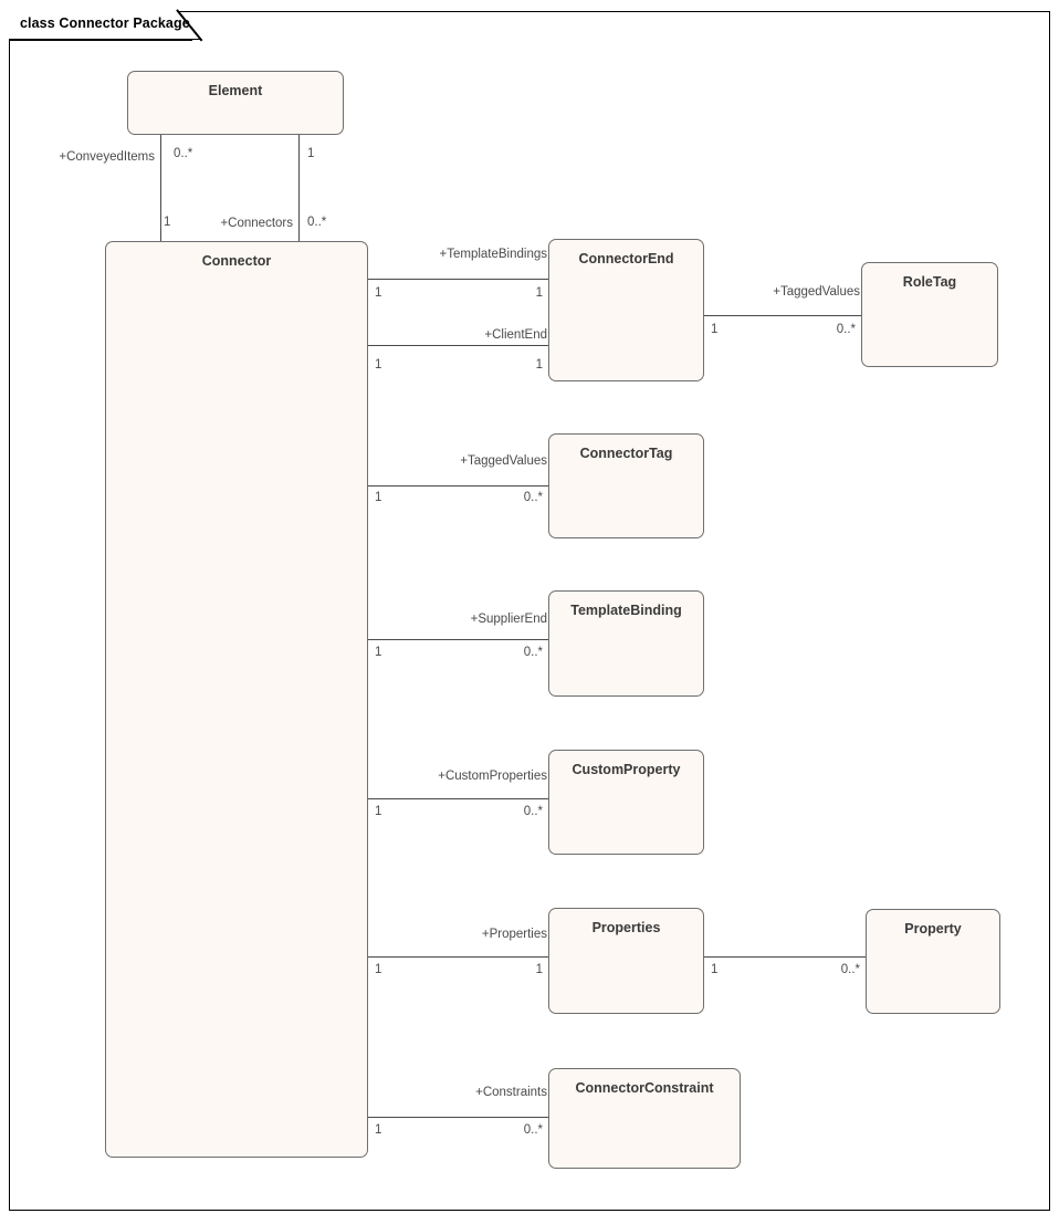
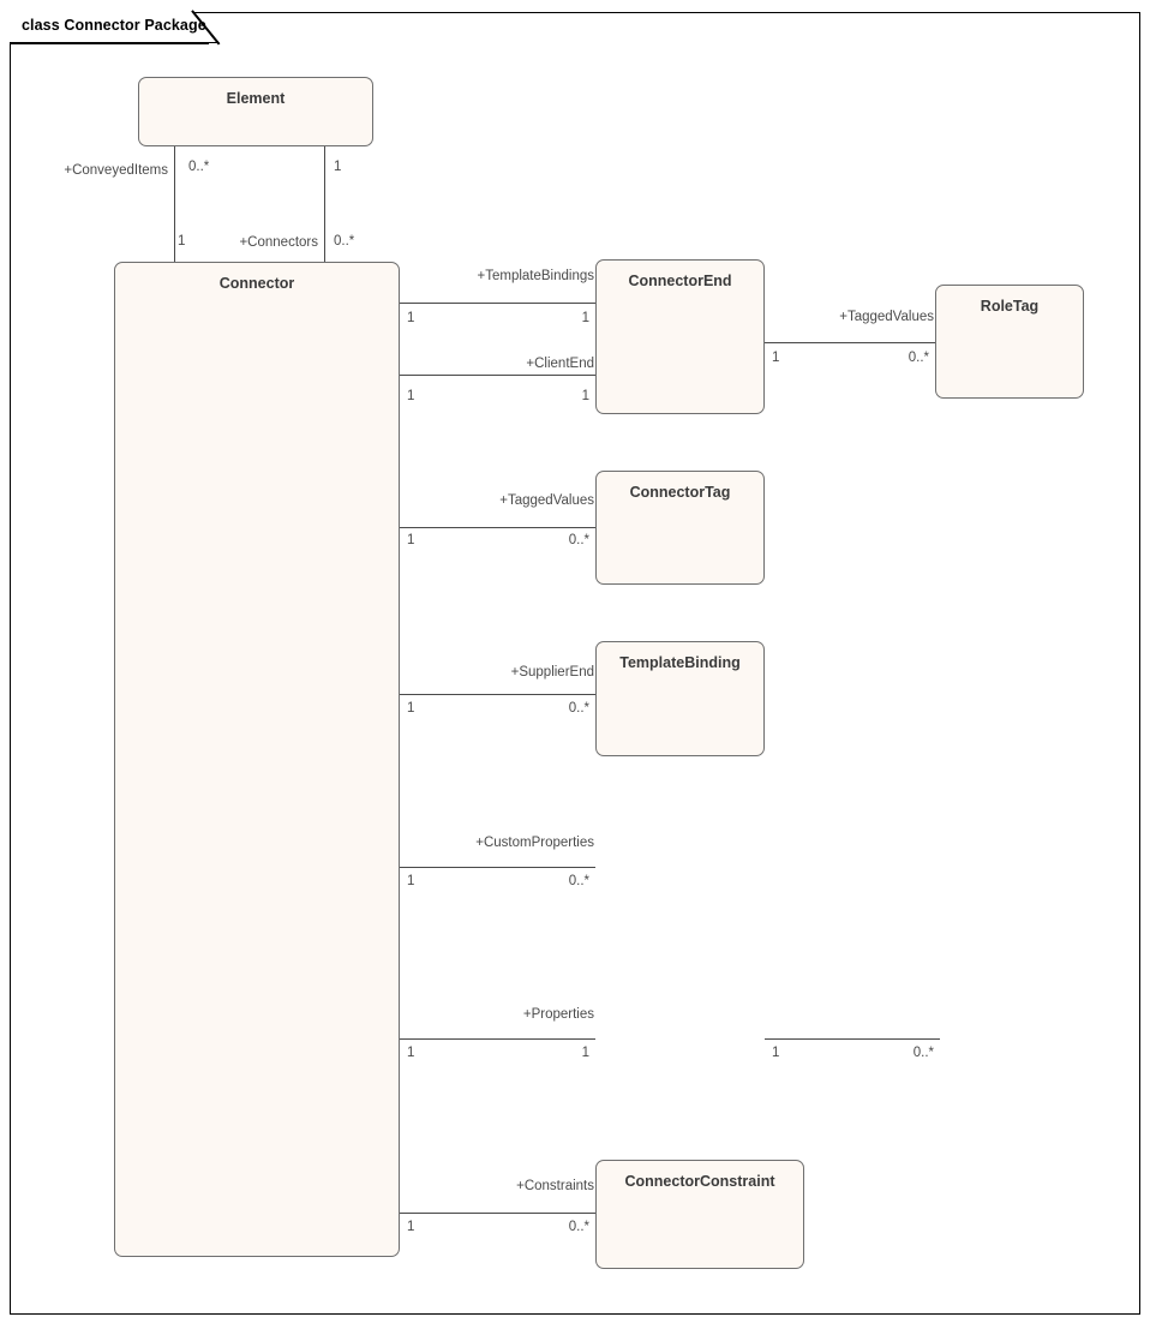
  class Connector Package
  Element
  Connector
  ConnectorEnd
  RoleTag
  ConnectorTag
  TemplateBinding
- CustomProperty
- Properties
- Property
  ConnectorConstraint
  +ConveyedItems
  0..*
  1
  +Connectors
  1
  0..*
  +TemplateBindings
  1
  1
  +ClientEnd
  1
  1
  +TaggedValues
  1
  0..*
  +TaggedValues
  1
  0..*
  +SupplierEnd
  1
  0..*
  +CustomProperties
  1
  0..*
  +Properties
  1
  1
  1
  0..*
  +Constraints
  1
  0..*
